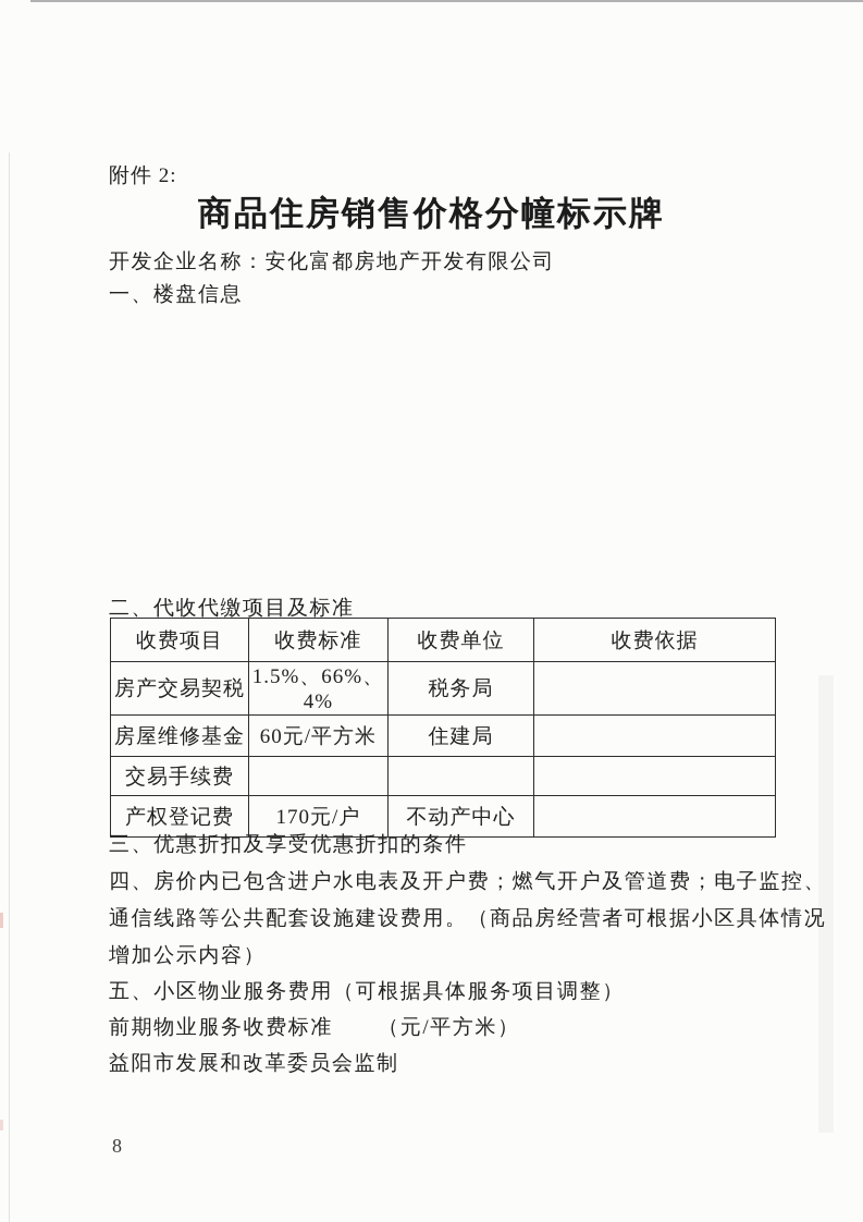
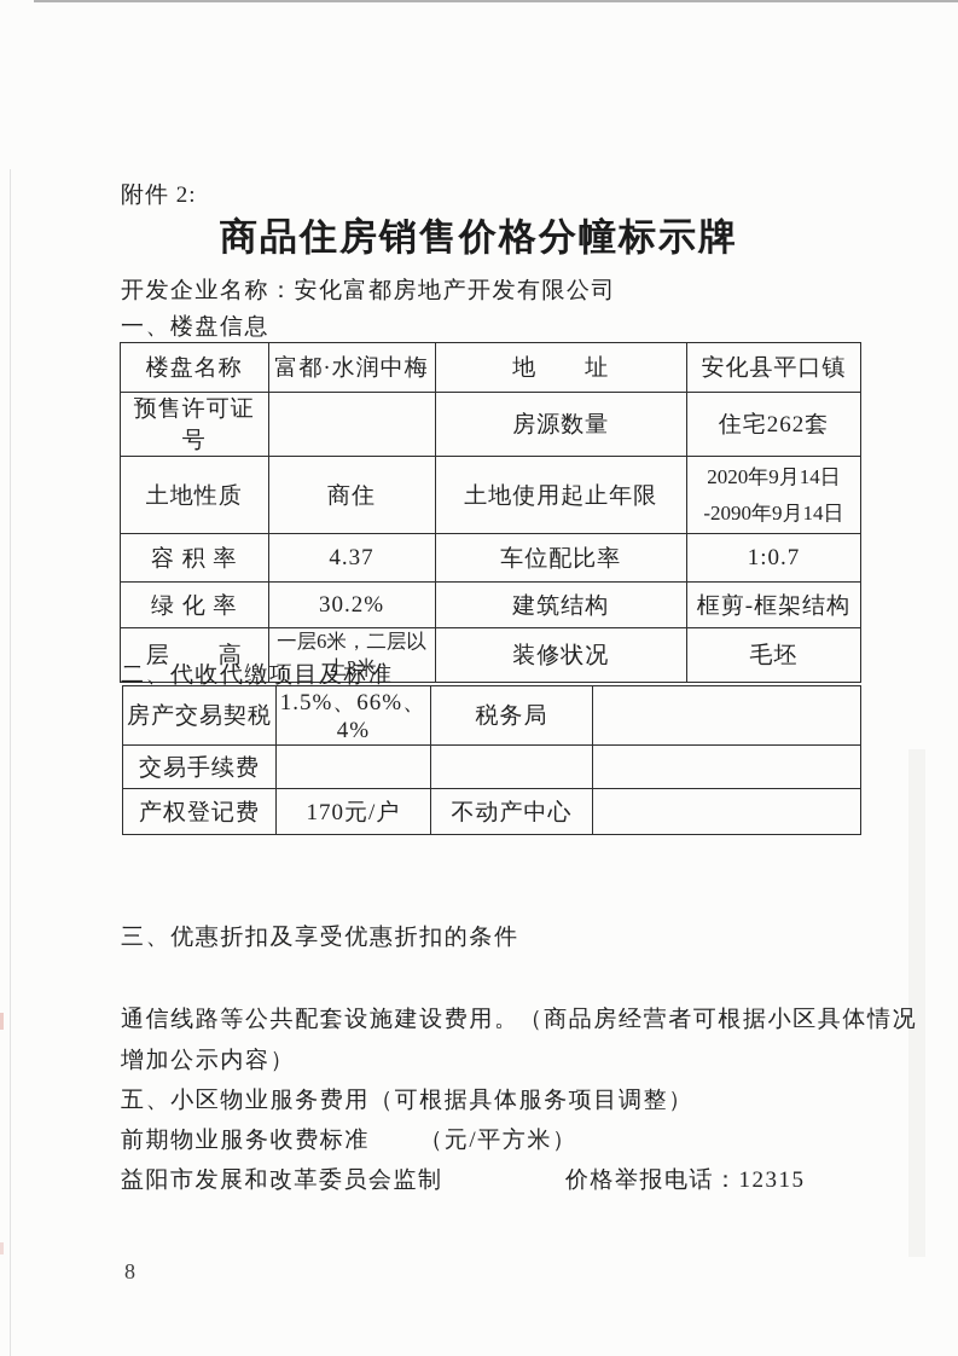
  附件 2:
  商品住房销售价格分幢标示牌
  开发企业名称：安化富都房地产开发有限公司
  一、楼盘信息
+ 楼盘名称	富都·水润中梅	地 址	安化县平口镇
+ 预售许可证号		房源数量	住宅262套
+ 土地性质	商住	土地使用起止年限	2020年9月14日 -2090年9月14日
+ 容 积 率	4.37	车位配比率	1:0.7
+ 绿 化 率	30.2%	建筑结构	框剪-框架结构
+ 层 高	一层6米，二层以上3米	装修状况	毛坯
  二、代收代缴项目及标准
- 收费项目	收费标准	收费单位	收费依据
  房产交易契税	1.5%、66%、4%	税务局
- 房屋维修基金	60元/平方米	住建局
  交易手续费
  产权登记费	170元/户	不动产中心
  三、优惠折扣及享受优惠折扣的条件
- 四、房价内已包含进户水电表及开户费；燃气开户及管道费；电子监控、
  通信线路等公共配套设施建设费用。（商品房经营者可根据小区具体情况
  增加公示内容）
  五、小区物业服务费用（可根据具体服务项目调整）
  前期物业服务收费标准 （元/平方米）
  益阳市发展和改革委员会监制
+ 价格举报电话：12315
  8
